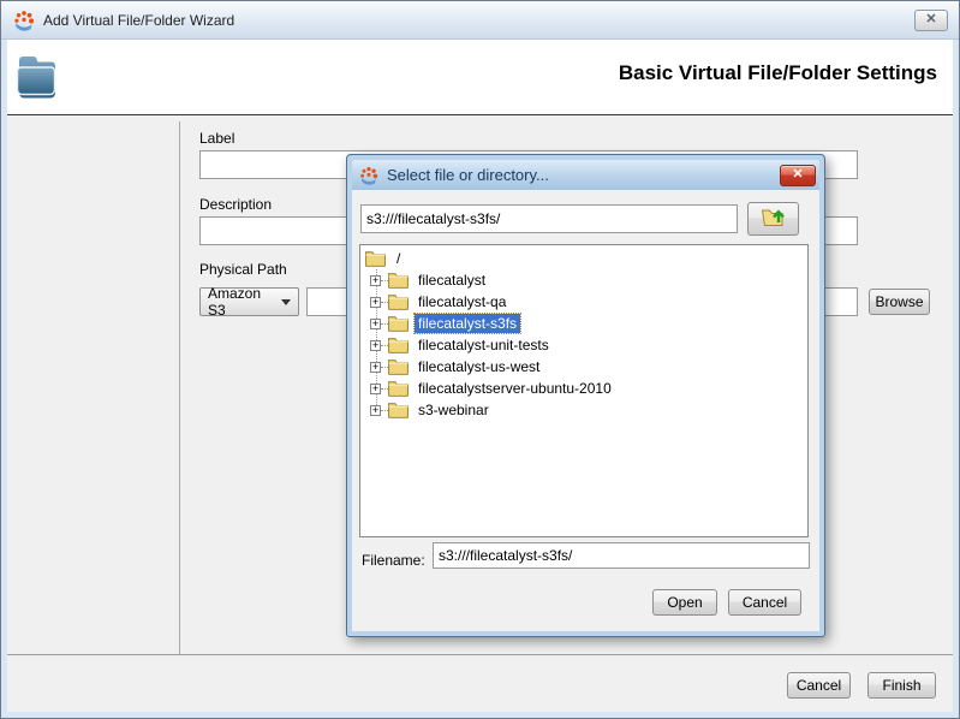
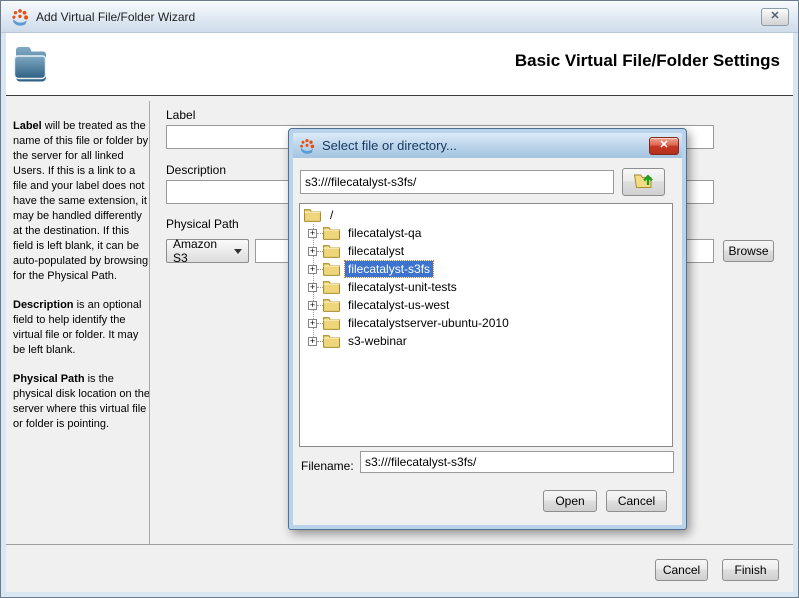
  Add Virtual File/Folder Wizard
  ✕
  Basic Virtual File/Folder Settings
+ Label will be treated as the name of this file or folder by the server for all linked Users. If this is a link to a file and your label does not have the same extension, it may be handled differently at the destination. If this field is left blank, it can be auto-populated by browsing for the Physical Path.
+ Description is an optional field to help identify the virtual file or folder. It may be left blank.
+ Physical Path is the physical disk location on the server where this virtual file or folder is pointing.
  Label
  Description
  Physical Path
  Amazon S3
  Browse
  Cancel
  Finish
  Select file or directory...
  ✕
  s3:///filecatalyst-s3fs/
  /
  +
- filecatalyst
+ filecatalyst-qa
  +
- filecatalyst-qa
+ filecatalyst
  +
  filecatalyst-s3fs
  +
  filecatalyst-unit-tests
  +
  filecatalyst-us-west
  +
  filecatalystserver-ubuntu-2010
  +
  s3-webinar
  Filename:
  s3:///filecatalyst-s3fs/
  Open
  Cancel
